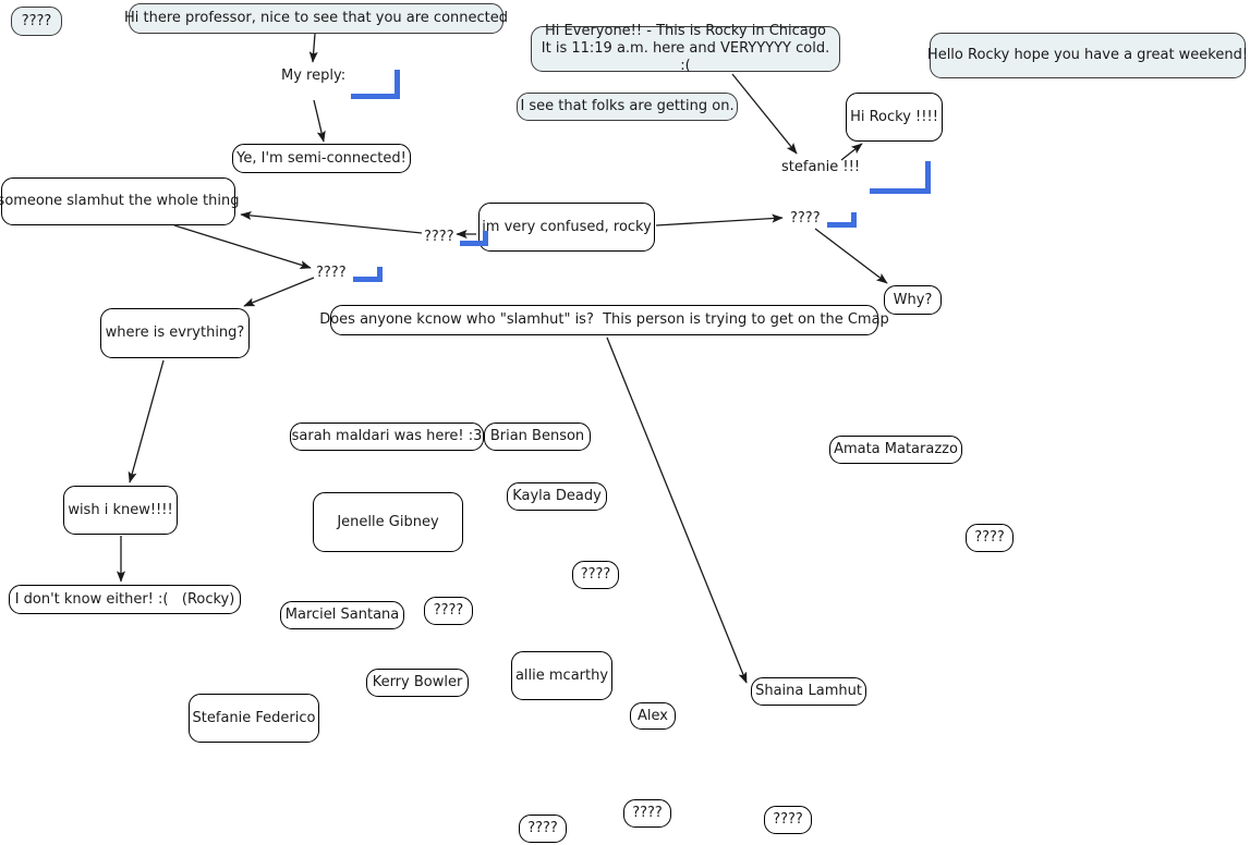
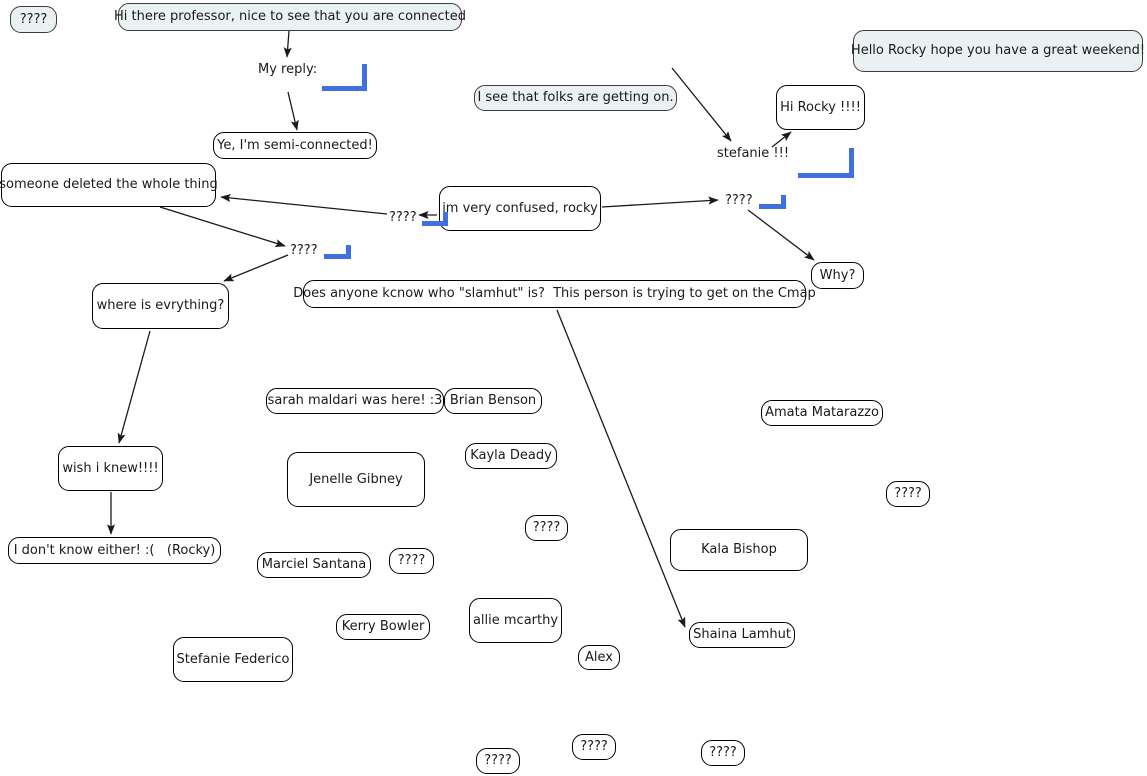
  ????
  Hi there professor, nice to see that you are connected
- Hi Everyone!! - This is Rocky in Chicago
- It is 11:19 a.m. here and VERYYYYY cold. :(
  Hello Rocky hope you have a great weekend!
  I see that folks are getting on.
  Hi Rocky !!!!
  Ye, I'm semi-connected!
- someone slamhut the whole thing
+ someone deleted the whole thing
  im very confused, rocky
  Why?
  where is evrything?
  Does anyone kcnow who "slamhut" is? This person is trying to get on the Cmap
  sarah maldari was here! :3
  Brian Benson
  Amata Matarazzo
  Kayla Deady
  Jenelle Gibney
  ????
  ????
+ Kala Bishop
  Marciel Santana
  ????
  wish i knew!!!!
  I don't know either! :( (Rocky)
  allie mcarthy
  Kerry Bowler
  Shaina Lamhut
  Alex
  Stefanie Federico
  ????
  ????
  ????
  My reply:
  stefanie !!!
  ????
  ????
  ????
